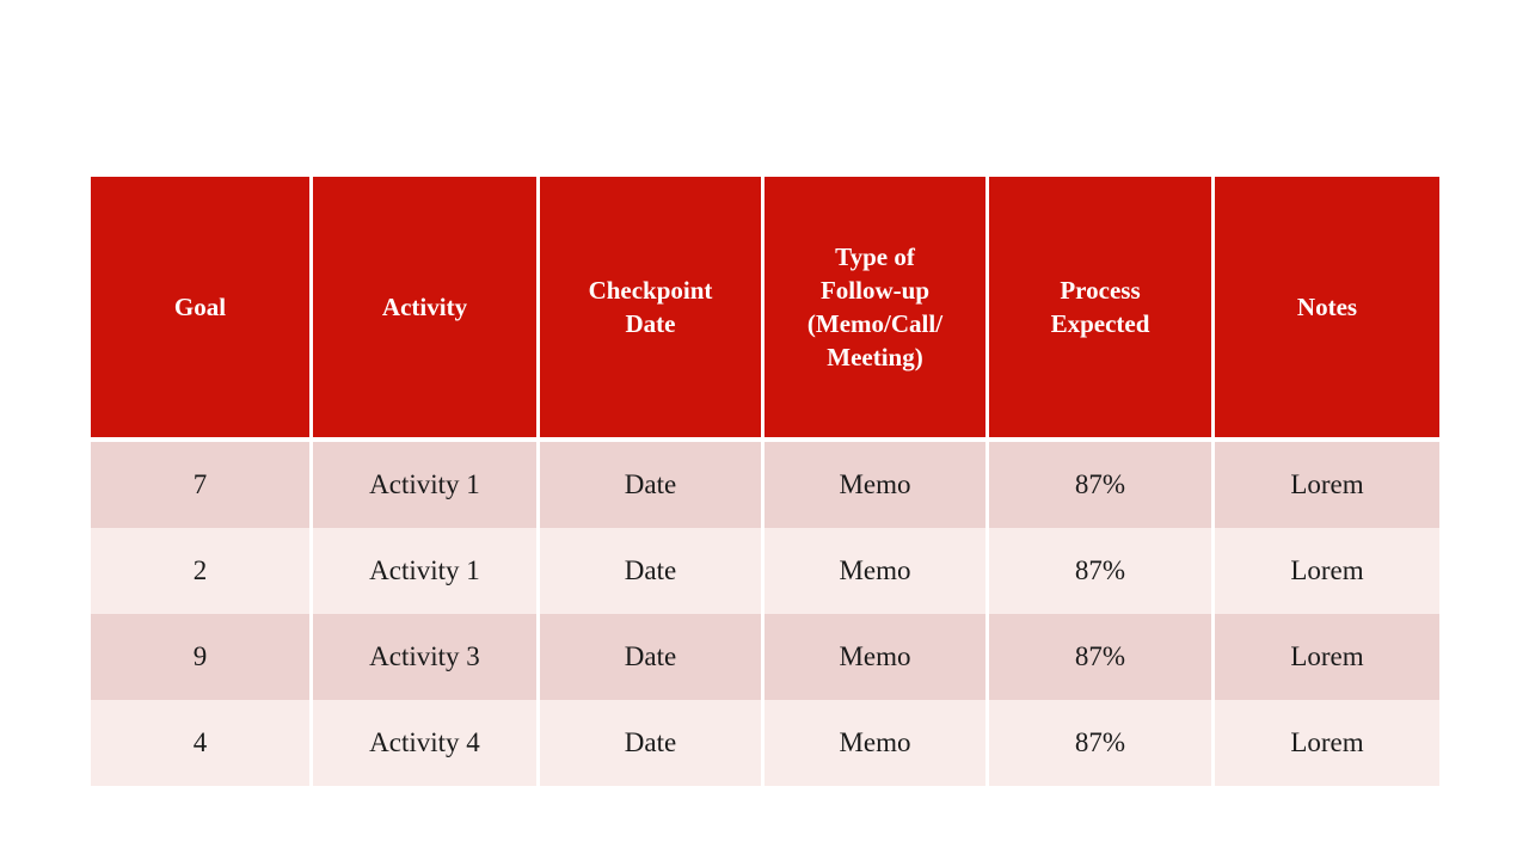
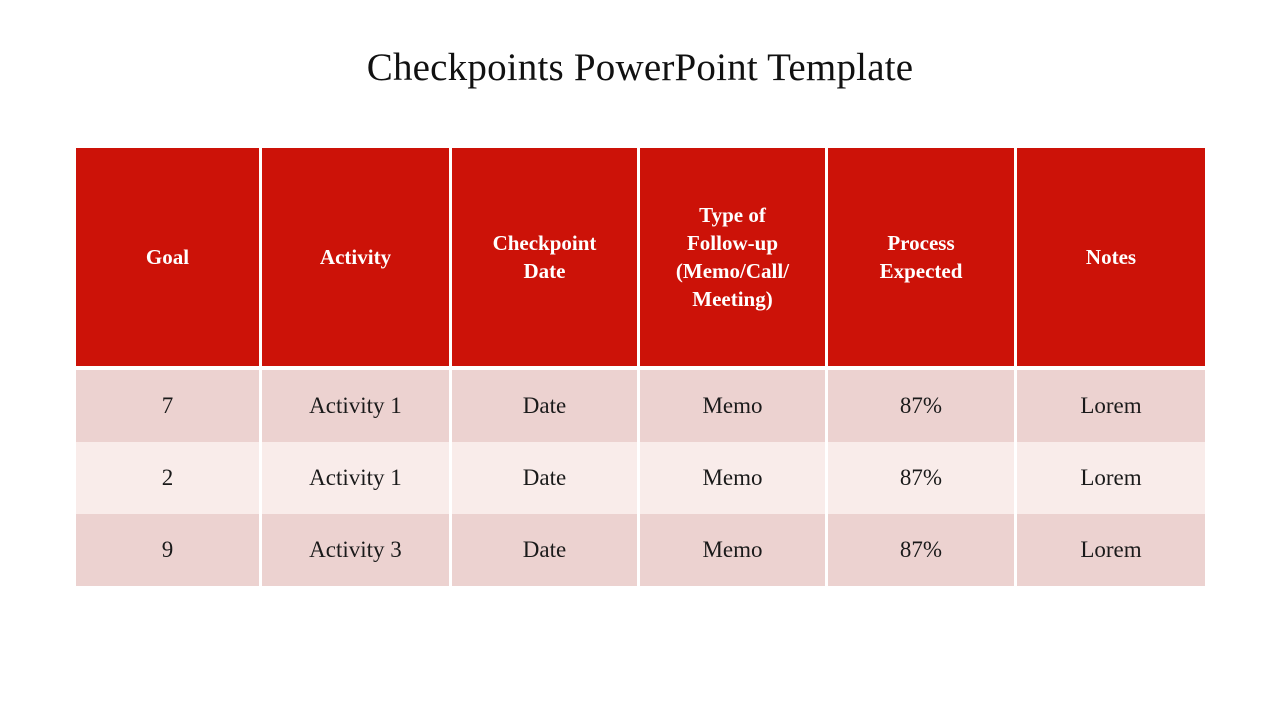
+ Checkpoints PowerPoint Template
  Goal	Activity	Checkpoint Date	Type of Follow-up (Memo/Call/ Meeting)	Process Expected	Notes
  7	Activity 1	Date	Memo	87%	Lorem
  2	Activity 1	Date	Memo	87%	Lorem
  9	Activity 3	Date	Memo	87%	Lorem
- 4	Activity 4	Date	Memo	87%	Lorem
